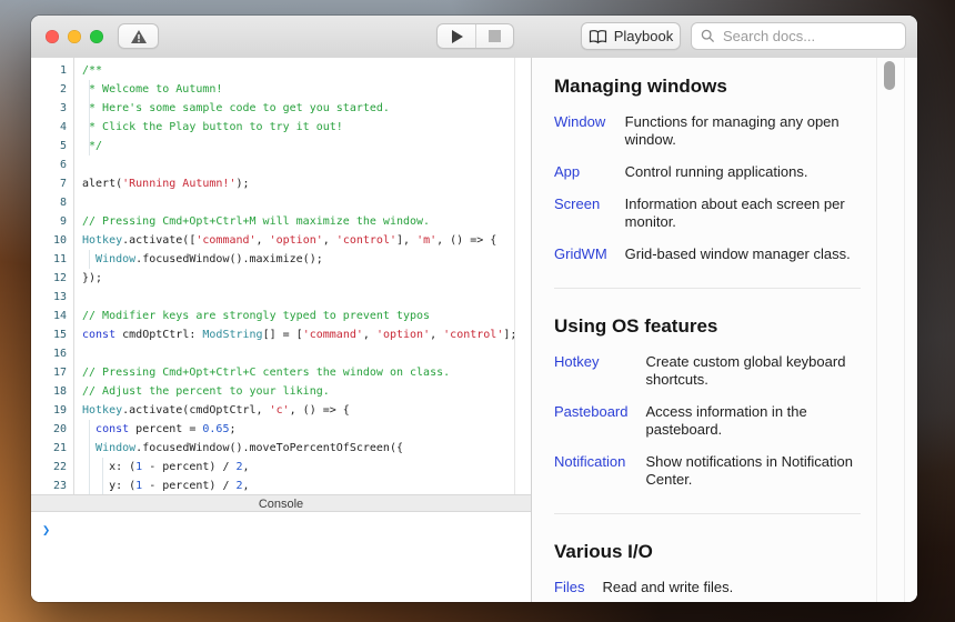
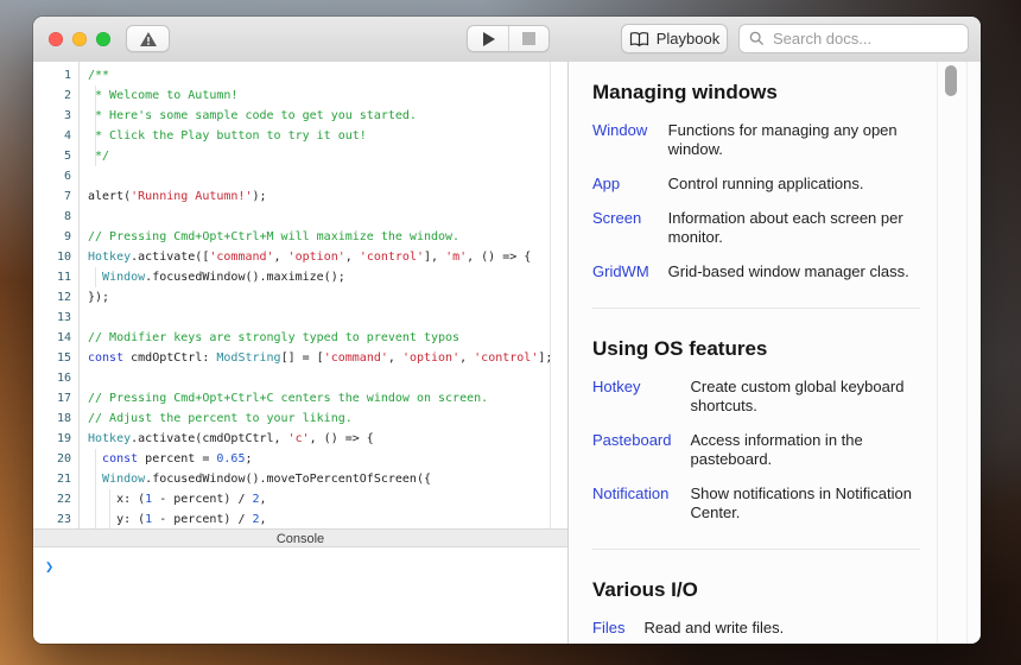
  Playbook
  Search docs...
  1
  /**
  2
  * Welcome to Autumn!
  3
  * Here's some sample code to get you started.
  4
  * Click the Play button to try it out!
  5
  */
  6
  7
  alert('Running Autumn!');
  8
  9
  // Pressing Cmd+Opt+Ctrl+M will maximize the window.
  10
  Hotkey.activate(['command', 'option', 'control'], 'm', () => {
  11
  Window.focusedWindow().maximize();
  12
  });
  13
  14
  // Modifier keys are strongly typed to prevent typos
  15
  const cmdOptCtrl: ModString[] = ['command', 'option', 'control']
  16
  17
- // Pressing Cmd+Opt+Ctrl+C centers the window on class.
+ // Pressing Cmd+Opt+Ctrl+C centers the window on screen.
  18
  // Adjust the percent to your liking.
  19
  Hotkey.activate(cmdOptCtrl, 'c', () => {
  20
  const percent = 0.65;
  21
  Window.focusedWindow().moveToPercentOfScreen({
  22
  x: (1 - percent) / 2,
  23
  y: (1 - percent) / 2,
  Console
  ❯
  Managing windows
  Window
  Functions for managing any open window.
  App
  Control running applications.
  Screen
  Information about each screen per monitor.
  GridWM
  Grid-based window manager class.
  Using OS features
  Hotkey
  Create custom global keyboard shortcuts.
  Pasteboard
  Access information in the pasteboard.
  Notification
  Show notifications in Notification Center.
  Various I/O
  Files
  Read and write files.
